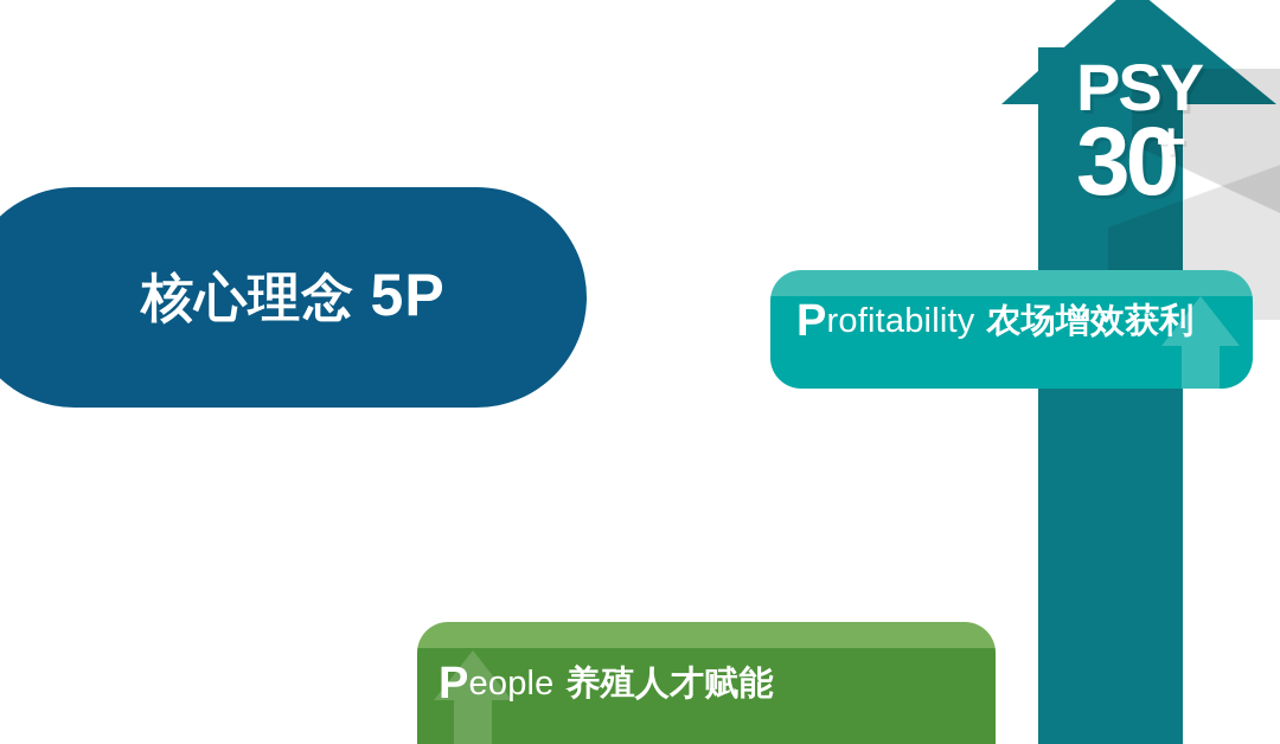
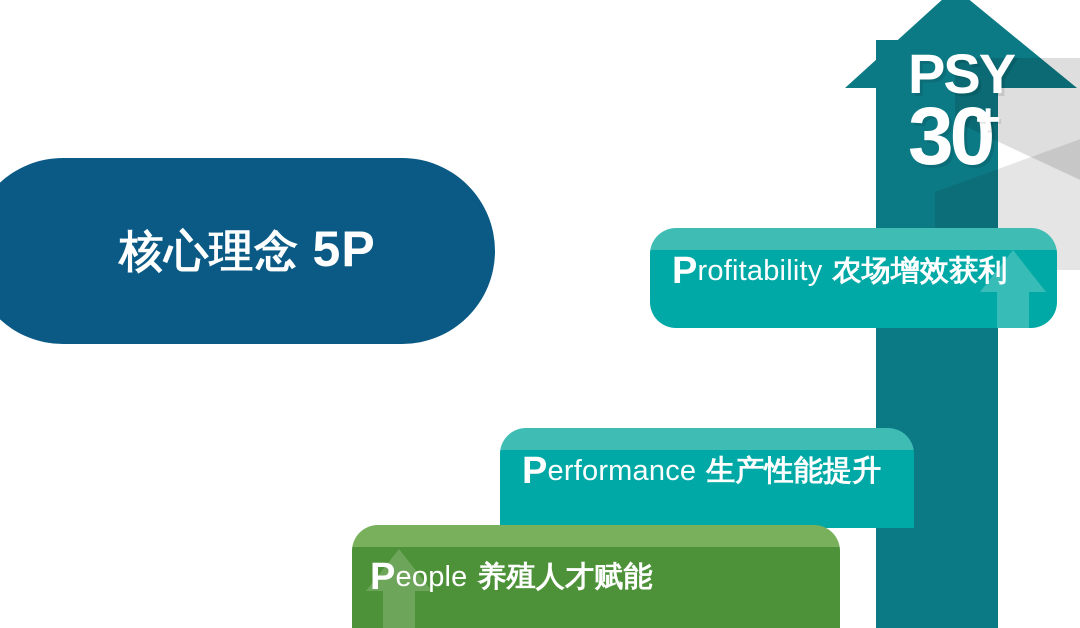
  PSY
  30
  +
  Profitability 农场增效获利
+ Performance 生产性能提升
  People 养殖人才赋能
  核心理念 5P
